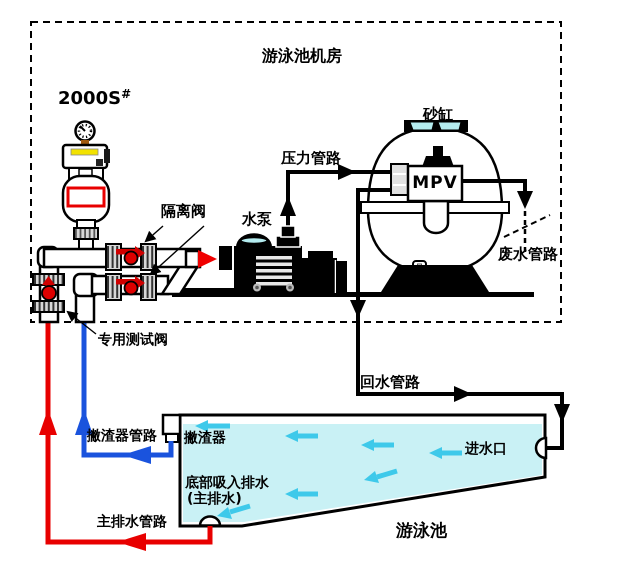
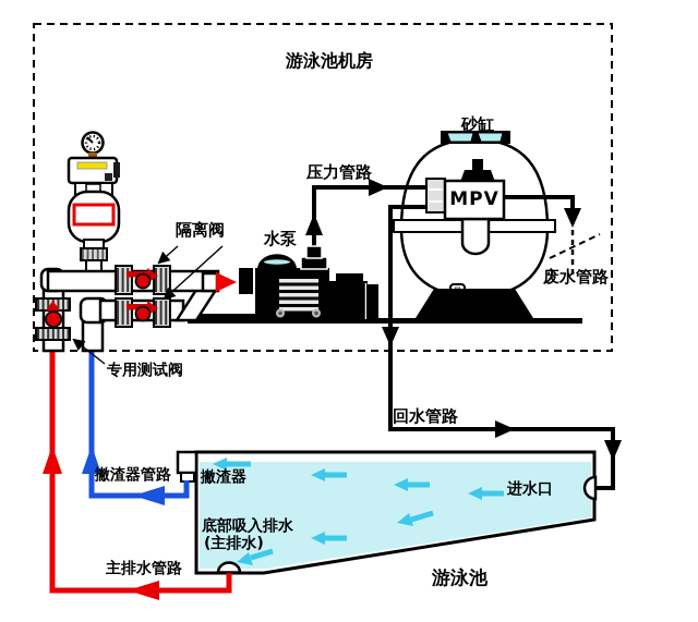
  游泳池机房
- 2000S#
  隔离阀
  水泵
  压力管路
  砂缸
  MPV
  废水管路
  专用测试阀
  回水管路
  撇渣器管路
  撇渣器
  进水口
  底部吸入排水
  (主排水)
  主排水管路
  游泳池
